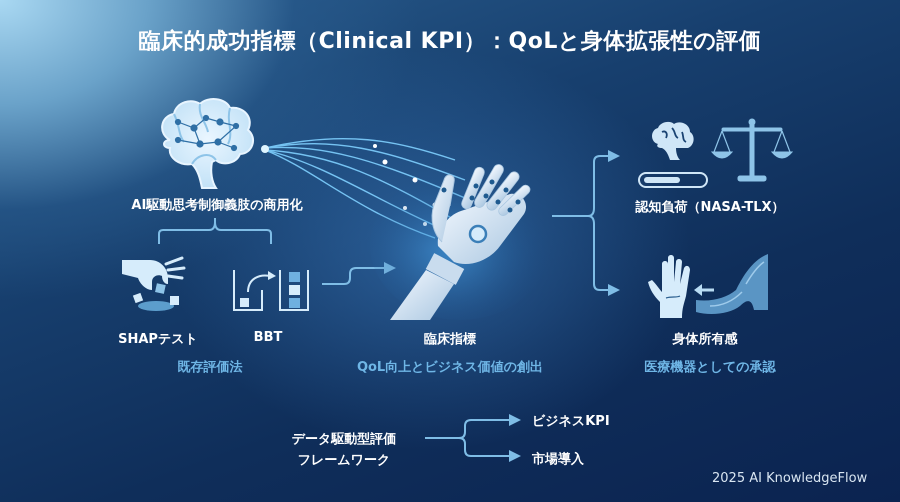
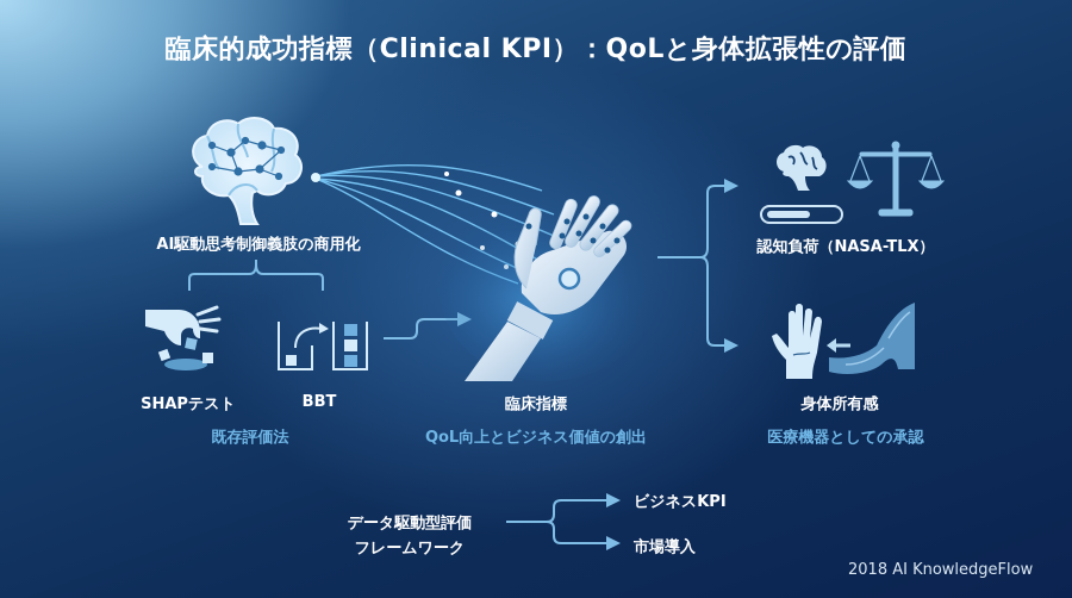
  臨床的成功指標（Clinical KPI）：QoLと身体拡張性の評価
  AI駆動思考制御義肢の商用化
  SHAPテスト
  BBT
  既存評価法
  臨床指標
  QoL向上とビジネス価値の創出
  認知負荷（NASA-TLX）
  身体所有感
  医療機器としての承認
  データ駆動型評価
  フレームワーク
  ビジネスKPI
  市場導入
- 2025 AI KnowledgeFlow
+ 2018 AI KnowledgeFlow
